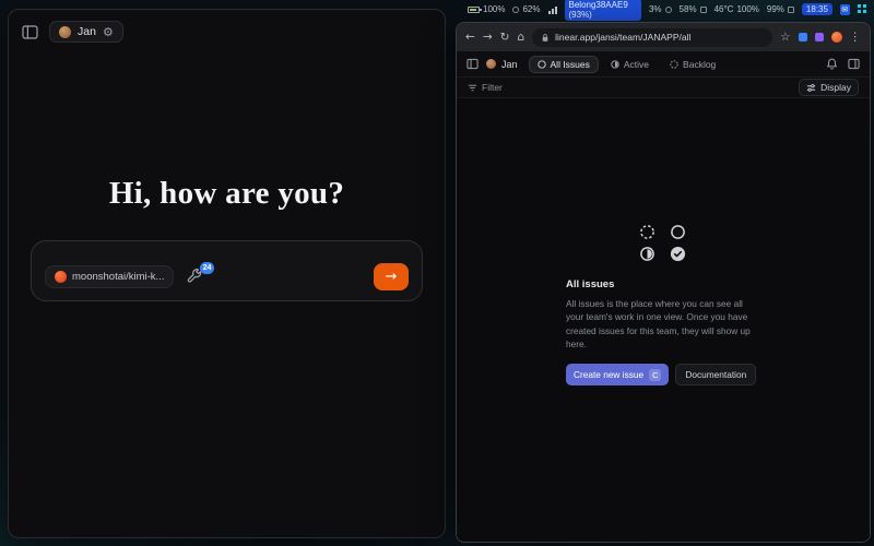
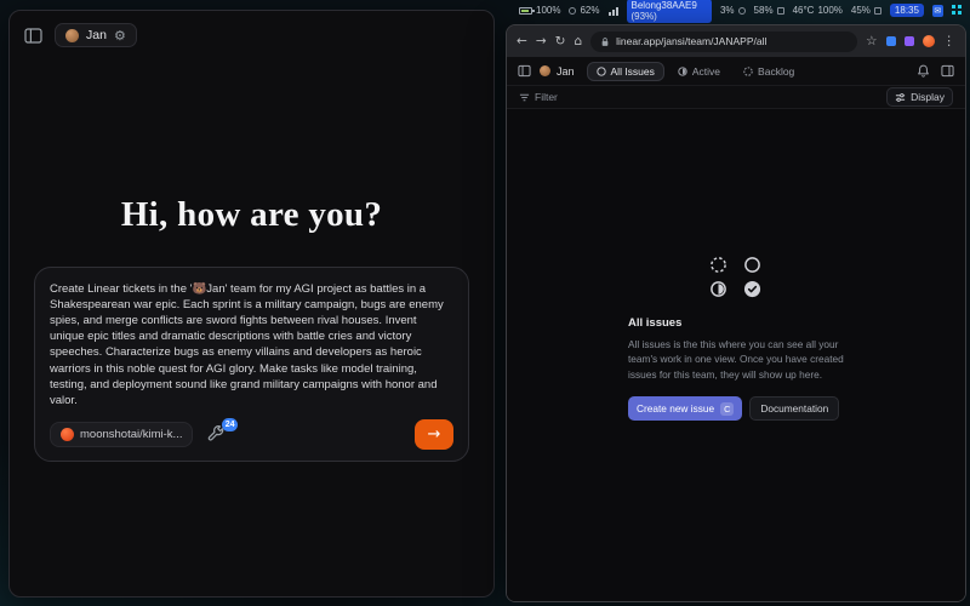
  100%
  62%
  Belong38AAE9 (93%)
  3%
  58%
  46°C
  100%
- 99%
+ 45%
  18:35
  ✉
  Jan
  ⚙
  Hi, how are you?
+ Create Linear tickets in the '🐻Jan' team for my AGI project as battles in a Shakespearean war epic. Each sprint is a military campaign, bugs are enemy spies, and merge conflicts are sword fights between rival houses. Invent unique epic titles and dramatic descriptions with battle cries and victory speeches. Characterize bugs as enemy villains and developers as heroic warriors in this noble quest for AGI glory. Make tasks like model training, testing, and deployment sound like grand military campaigns with honor and valor.
  moonshotai/kimi-k...
  →
  ←
  →
  ↻
  ⌂
  linear.app/jansi/team/JANAPP/all
  ☆
  ⋮
  Jan
  All Issues
  Active
  Backlog
  Filter
  Display
  All issues
- All issues is the place where you can see all your team's work in one view. Once you have created issues for this team, they will show up here.
+ All issues is the this where you can see all your team's work in one view. Once you have created issues for this team, they will show up here.
  Create new issue
  C
  Documentation
